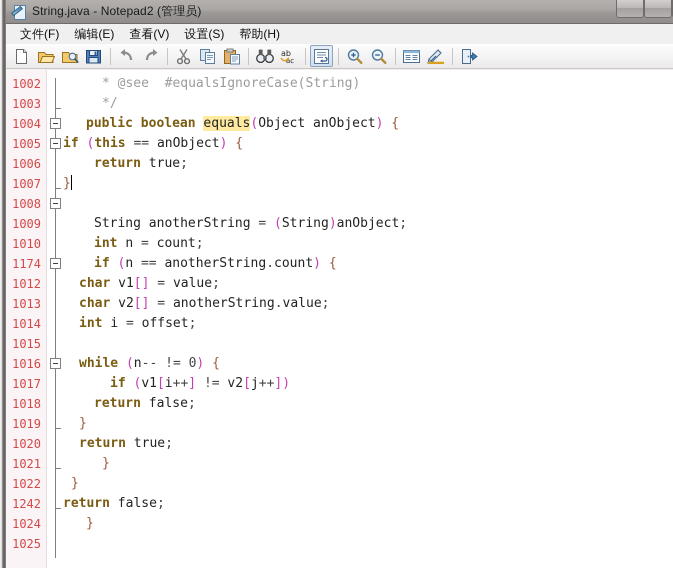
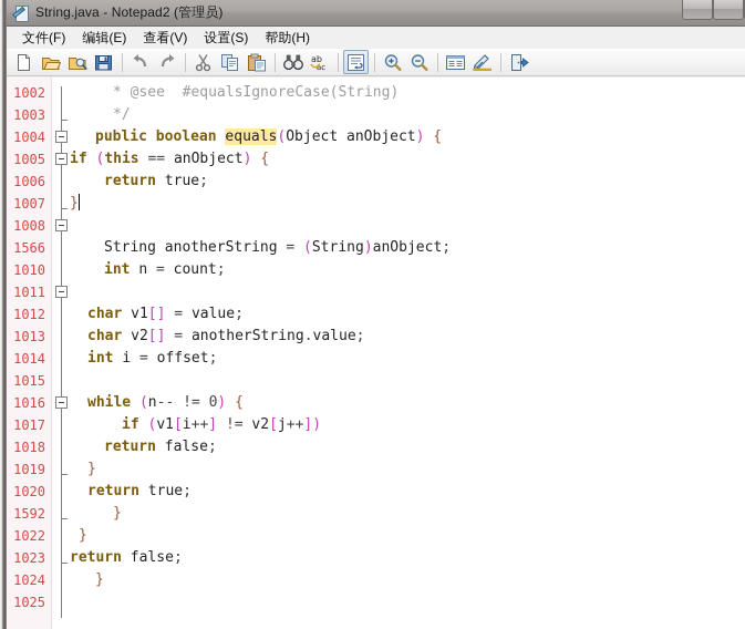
  String.java - Notepad2 (管理员)
  文件(F)
  编辑(E)
  查看(V)
  设置(S)
  帮助(H)
  ab
  ac
  1002
  1003
  1004
  1005
  1006
  1007
  1008
- 1009
+ 1566
  1010
- 1174
+ 1011
  1012
  1013
  1014
  1015
  1016
  1017
  1018
  1019
  1020
- 1021
+ 1592
  1022
- 1242
+ 1023
  1024
  1025
  * @see #equalsIgnoreCase(String)
  */
  public boolean equals(Object anObject) {
  if (this == anObject) {
  return true;
  }
  String anotherString = (String)anObject;
  int n = count;
- if (n == anotherString.count) {
  char v1[] = value;
  char v2[] = anotherString.value;
  int i = offset;
  while (n-- != 0) {
  if (v1[i++] != v2[j++])
  return false;
  }
  return true;
  }
  }
  return false;
  }
